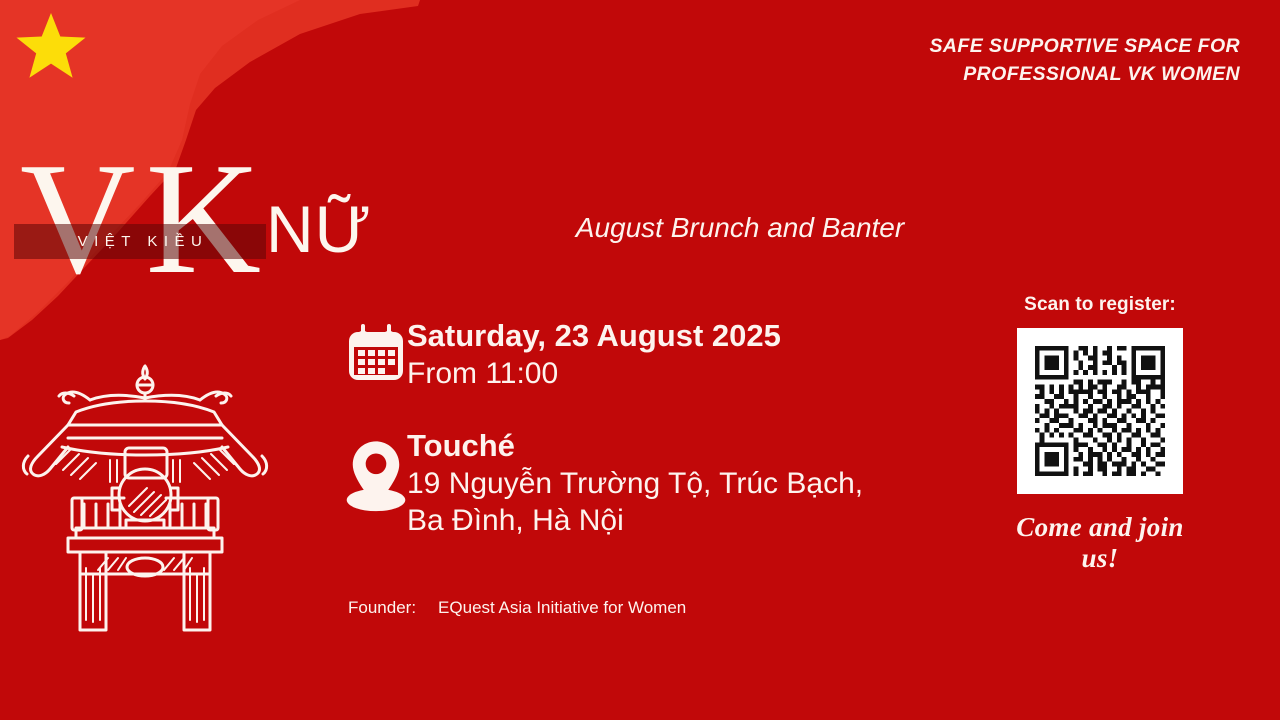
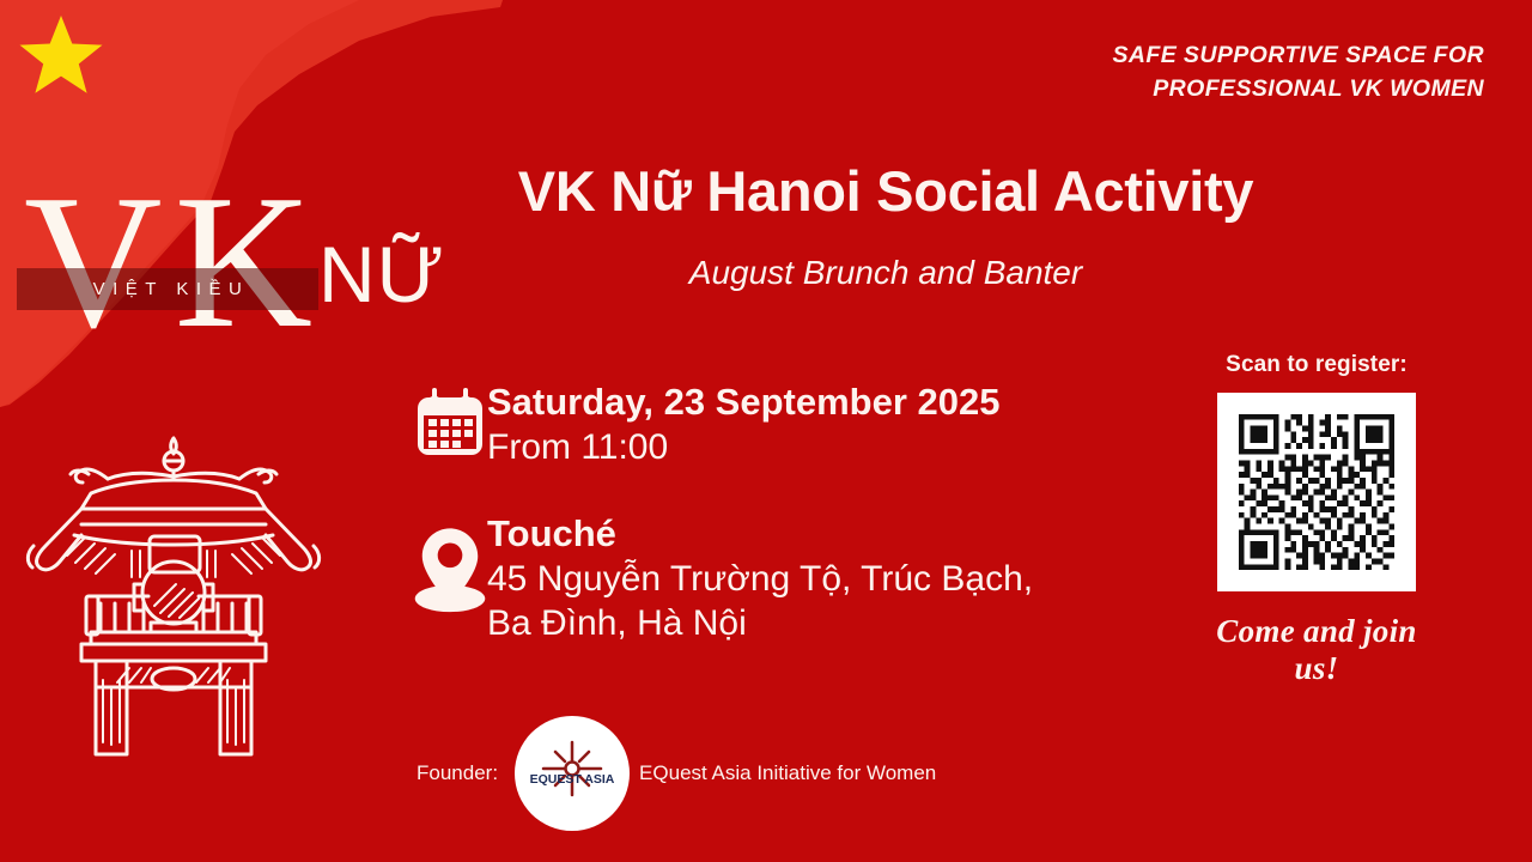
  VK
  NỮ
  VIỆT KIỀU
  SAFE SUPPORTIVE SPACE FOR
  PROFESSIONAL VK WOMEN
+ VK Nữ Hanoi Social Activity
  August Brunch and Banter
- Saturday, 23 August 2025
+ Saturday, 23 September 2025
  From 11:00
  Touché
- 19 Nguyễn Trường Tộ, Trúc Bạch, Ba Đình, Hà Nội
+ 45 Nguyễn Trường Tộ, Trúc Bạch, Ba Đình, Hà Nội
  Scan to register:
  Come and join us!
  Founder:
+ EQUEST ASIA
  EQuest Asia Initiative for Women
